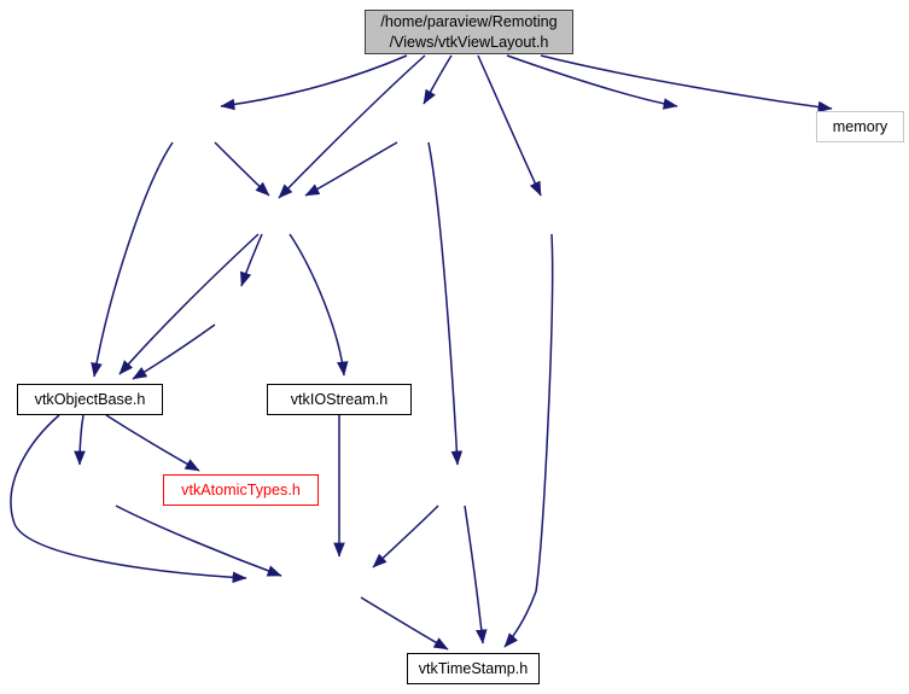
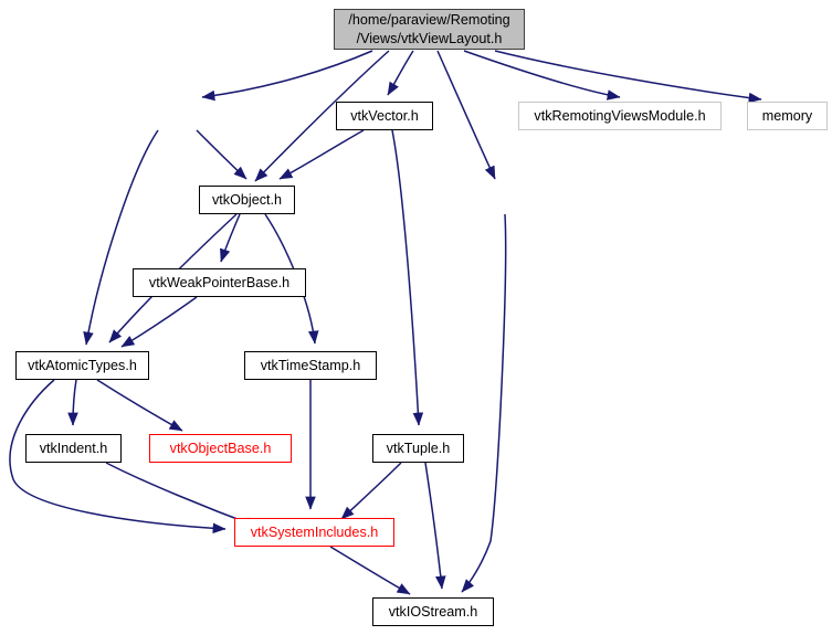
  /home/paraview/Remoting
  /Views/vtkViewLayout.h
+ vtkVector.h
+ vtkRemotingViewsModule.h
  memory
+ vtkObject.h
+ vtkWeakPointerBase.h
- vtkObjectBase.h
+ vtkAtomicTypes.h
- vtkIOStream.h
+ vtkTimeStamp.h
+ vtkIndent.h
- vtkAtomicTypes.h
+ vtkObjectBase.h
+ vtkTuple.h
+ vtkSystemIncludes.h
- vtkTimeStamp.h
+ vtkIOStream.h
